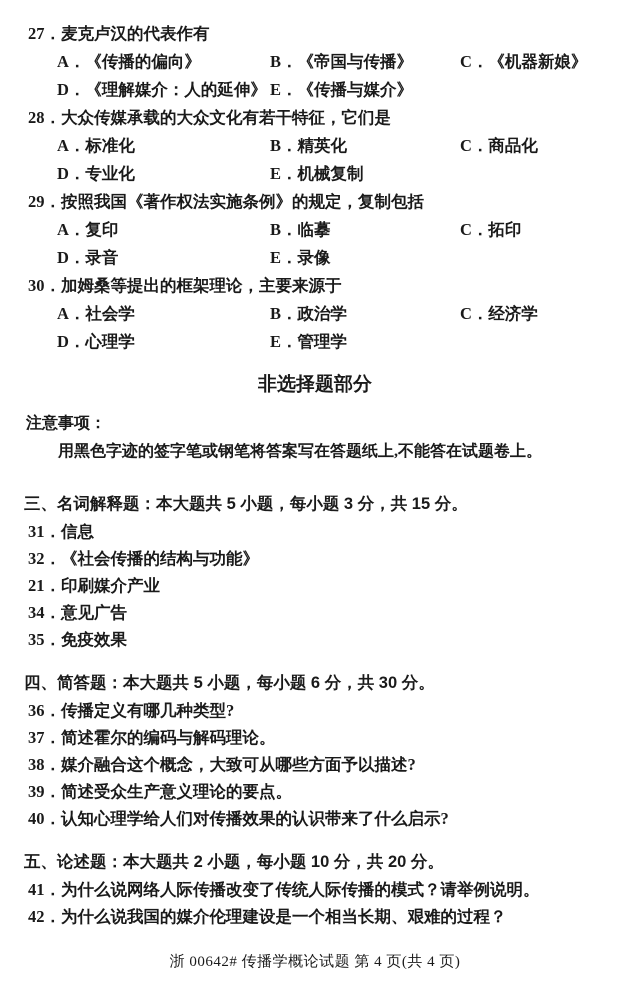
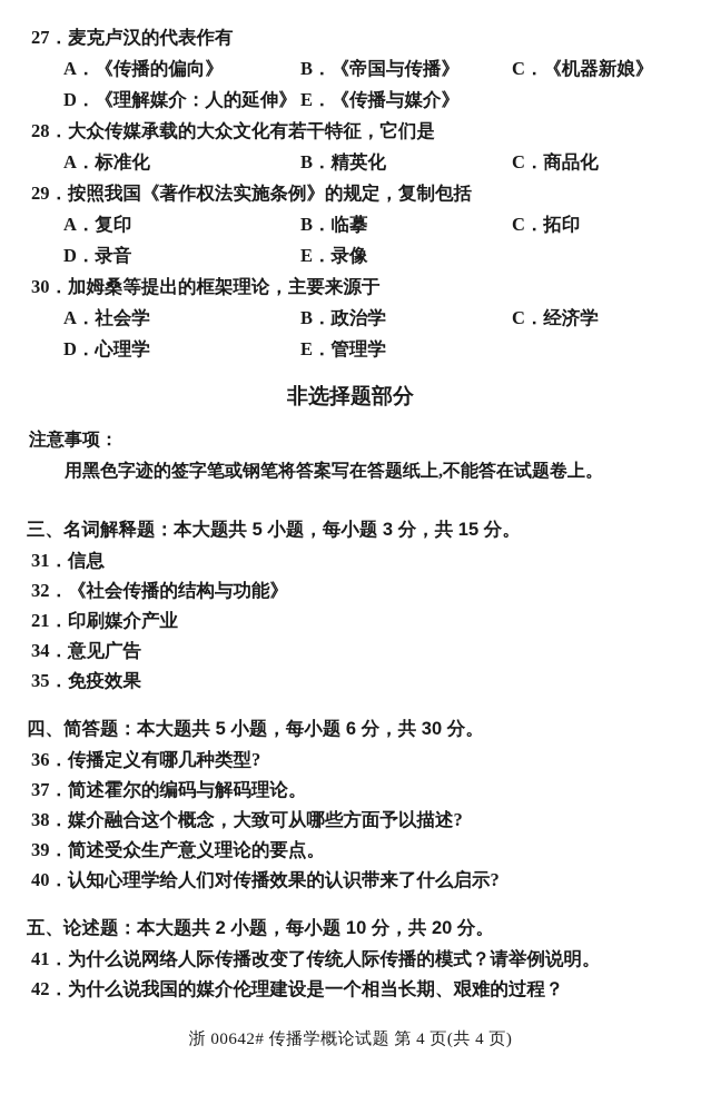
  27．麦克卢汉的代表作有
  A．《传播的偏向》
  B．《帝国与传播》
  C．《机器新娘》
  D．《理解媒介：人的延伸》
  E．《传播与媒介》
  28．大众传媒承载的大众文化有若干特征，它们是
  A．标准化
  B．精英化
  C．商品化
- D．专业化
- E．机械复制
  29．按照我国《著作权法实施条例》的规定，复制包括
  A．复印
  B．临摹
  C．拓印
  D．录音
  E．录像
  30．加姆桑等提出的框架理论，主要来源于
  A．社会学
  B．政治学
  C．经济学
  D．心理学
  E．管理学
  非选择题部分
  注意事项：
  用黑色字迹的签字笔或钢笔将答案写在答题纸上,不能答在试题卷上。
  三、名词解释题：本大题共 5 小题，每小题 3 分，共 15 分。
  31．信息
  32．《社会传播的结构与功能》
  21．印刷媒介产业
  34．意见广告
  35．免疫效果
  四、简答题：本大题共 5 小题，每小题 6 分，共 30 分。
  36．传播定义有哪几种类型?
  37．简述霍尔的编码与解码理论。
  38．媒介融合这个概念，大致可从哪些方面予以描述?
  39．简述受众生产意义理论的要点。
  40．认知心理学给人们对传播效果的认识带来了什么启示?
  五、论述题：本大题共 2 小题，每小题 10 分，共 20 分。
  41．为什么说网络人际传播改变了传统人际传播的模式？请举例说明。
  42．为什么说我国的媒介伦理建设是一个相当长期、艰难的过程？
  浙 00642# 传播学概论试题 第 4 页(共 4 页)
